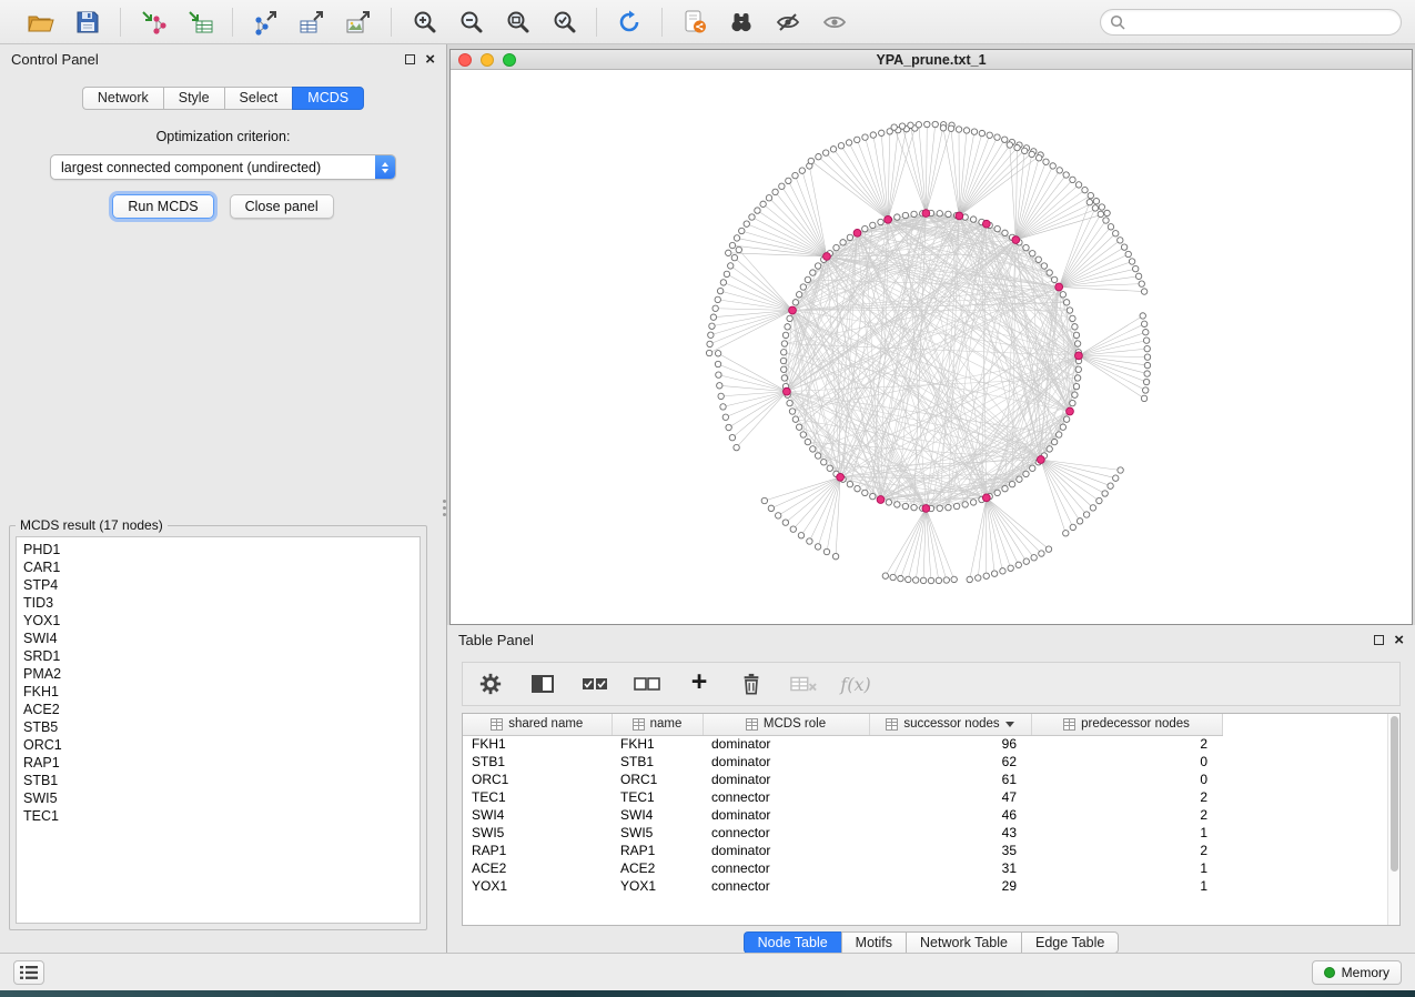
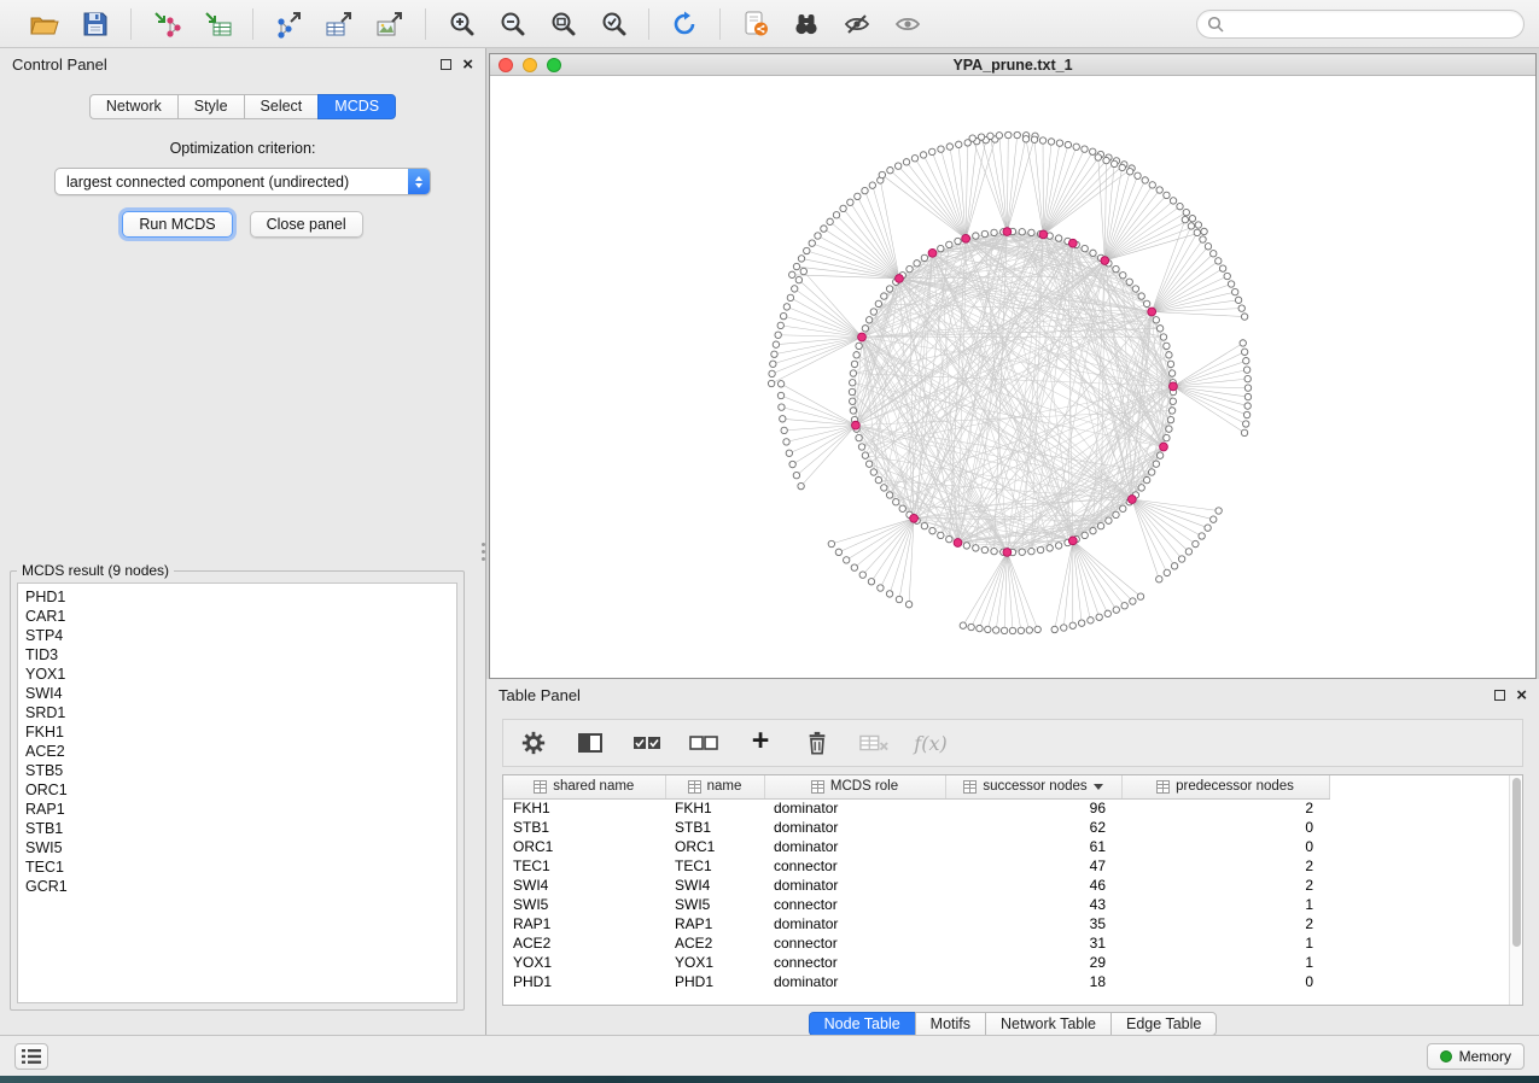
  Control Panel
  ×
  Network
  Style
  Select
  MCDS
  Optimization criterion:
  largest connected component (undirected)
  Run MCDS
  Close panel
- MCDS result (17 nodes)
+ MCDS result (9 nodes)
  PHD1
  CAR1
  STP4
  TID3
  YOX1
  SWI4
  SRD1
- PMA2
  FKH1
  ACE2
  STB5
  ORC1
  RAP1
  STB1
  SWI5
  TEC1
+ GCR1
  YPA_prune.txt_1
  Table Panel
  ×
  +
  f(x)
  shared name	name	MCDS role	successor nodes	predecessor nodes
  FKH1	FKH1	dominator	96	2
  STB1	STB1	dominator	62	0
  ORC1	ORC1	dominator	61	0
  TEC1	TEC1	connector	47	2
  SWI4	SWI4	dominator	46	2
  SWI5	SWI5	connector	43	1
  RAP1	RAP1	dominator	35	2
  ACE2	ACE2	connector	31	1
  YOX1	YOX1	connector	29	1
+ PHD1	PHD1	dominator	18	0
  Node Table
  Motifs
  Network Table
  Edge Table
  Memory
